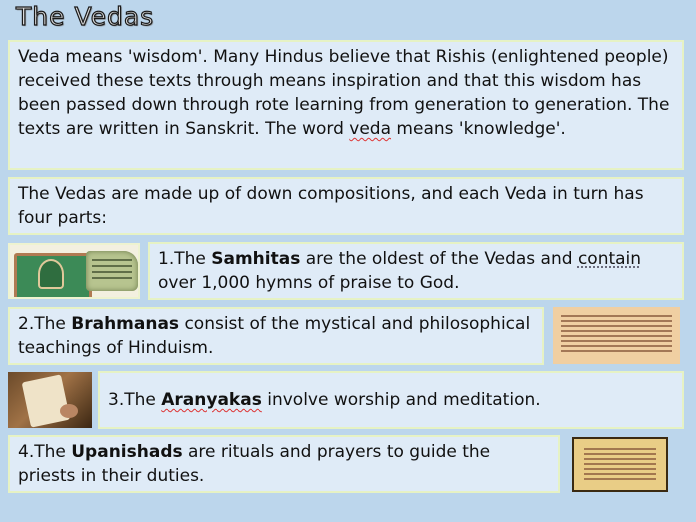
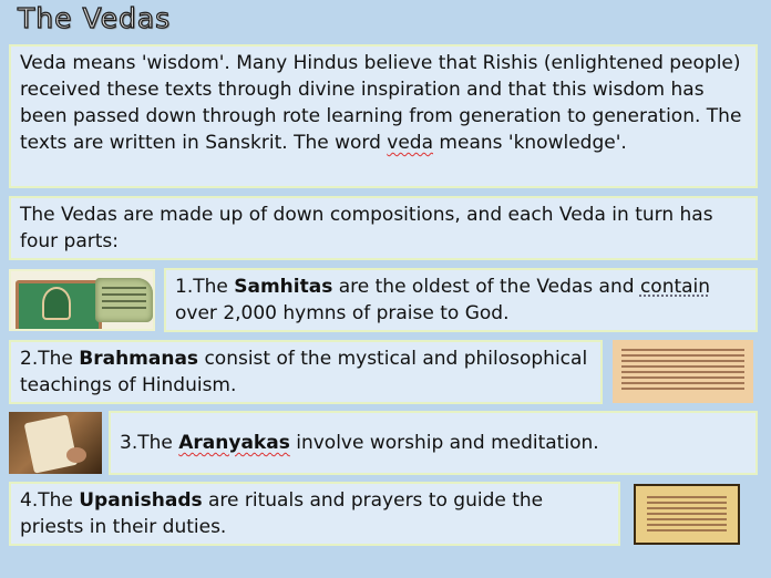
  The Vedas
- Veda means 'wisdom'. Many Hindus believe that Rishis (enlightened people) received these texts through means inspiration and that this wisdom has been passed down through rote learning from generation to generation. The texts are written in Sanskrit. The word veda means 'knowledge'.
+ Veda means 'wisdom'. Many Hindus believe that Rishis (enlightened people) received these texts through divine inspiration and that this wisdom has been passed down through rote learning from generation to generation. The texts are written in Sanskrit. The word veda means 'knowledge'.
  The Vedas are made up of down compositions, and each Veda in turn has four parts:
- 1.The Samhitas are the oldest of the Vedas and contain over 1,000 hymns of praise to God.
+ 1.The Samhitas are the oldest of the Vedas and contain over 2,000 hymns of praise to God.
  2.The Brahmanas consist of the mystical and philosophical teachings of Hinduism.
  3.The Aranyakas involve worship and meditation.
  4.The Upanishads are rituals and prayers to guide the priests in their duties.
